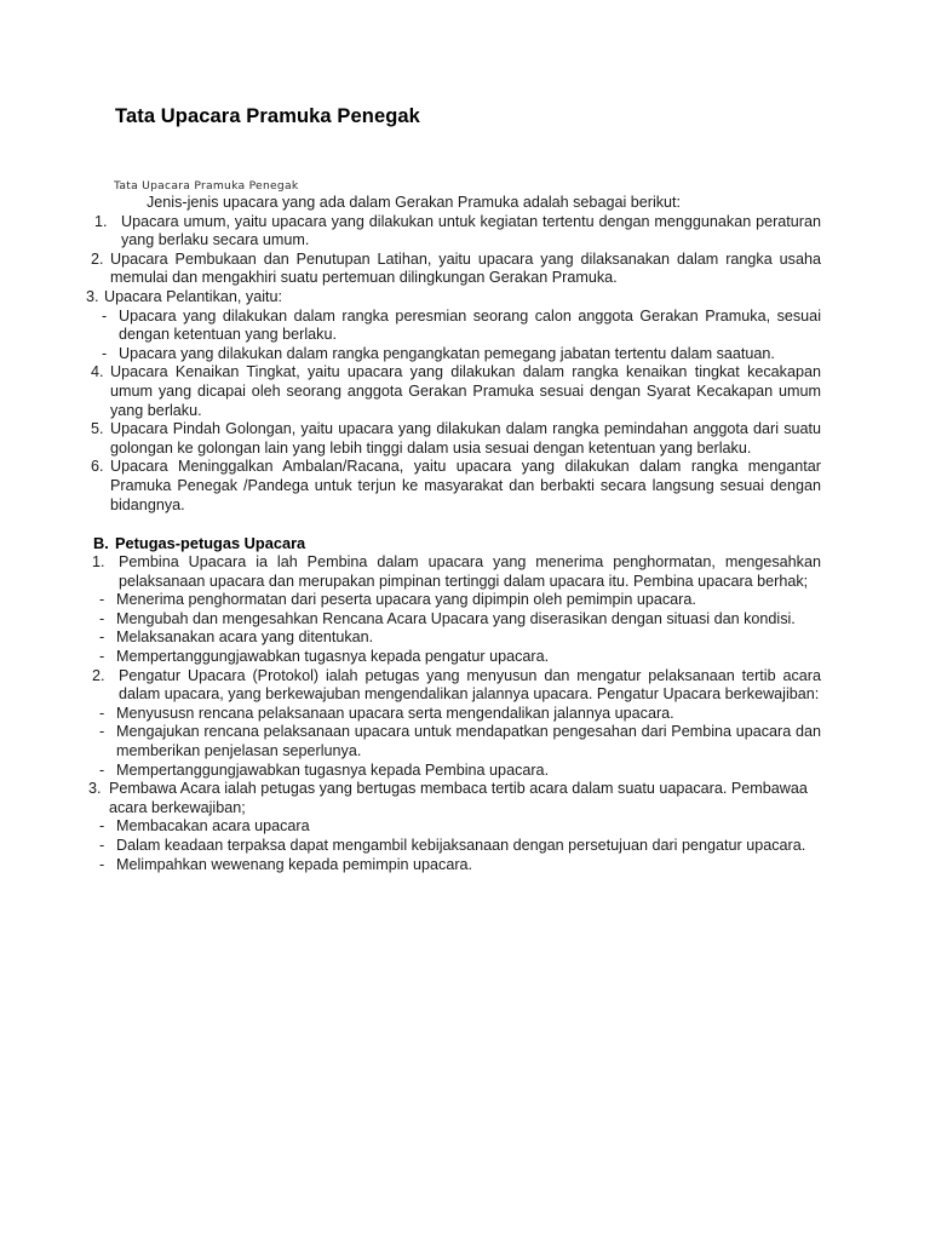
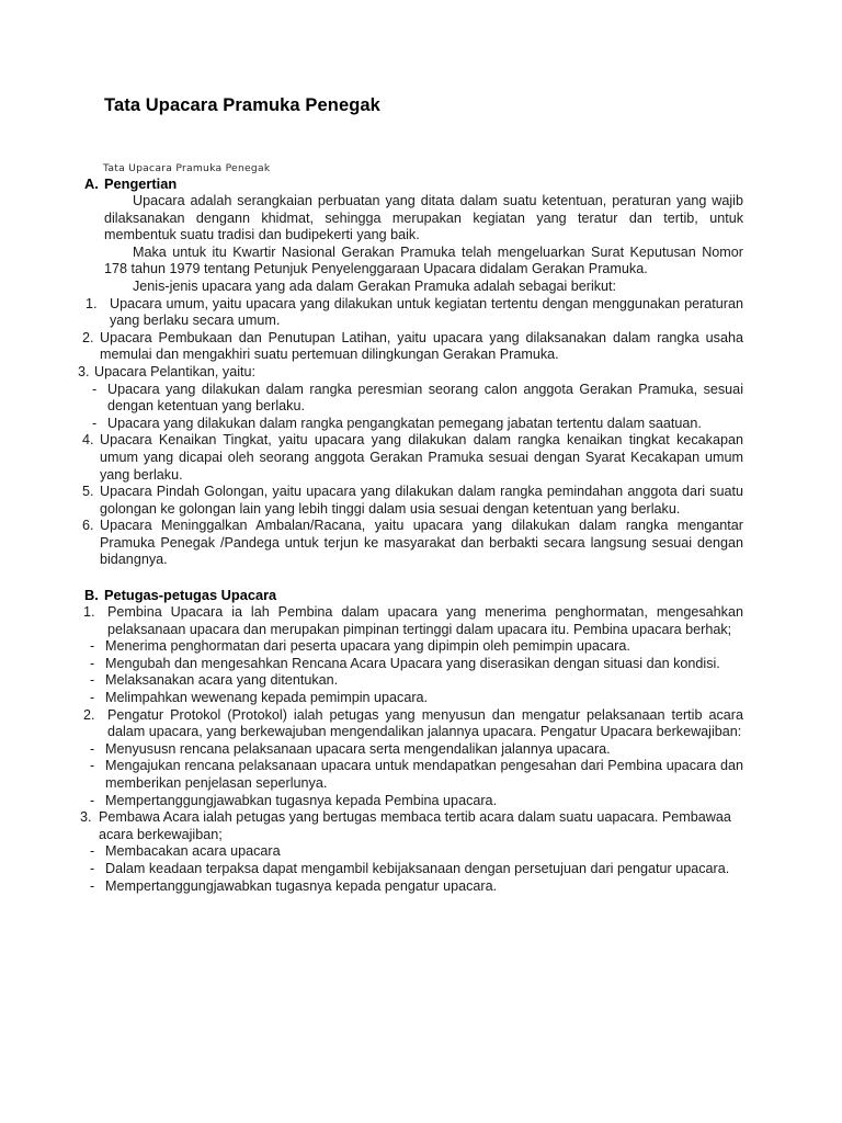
  Tata Upacara Pramuka Penegak
  Tata Upacara Pramuka Penegak
+ A. Pengertian
+ Upacara adalah serangkaian perbuatan yang ditata dalam suatu ketentuan, peraturan yang wajib dilaksanakan dengann khidmat, sehingga merupakan kegiatan yang teratur dan tertib, untuk membentuk suatu tradisi dan budipekerti yang baik.
+ Maka untuk itu Kwartir Nasional Gerakan Pramuka telah mengeluarkan Surat Keputusan Nomor 178 tahun 1979 tentang Petunjuk Penyelenggaraan Upacara didalam Gerakan Pramuka.
  Jenis-jenis upacara yang ada dalam Gerakan Pramuka adalah sebagai berikut:
  1.
  Upacara umum, yaitu upacara yang dilakukan untuk kegiatan tertentu dengan menggunakan peraturan yang berlaku secara umum.
  2.
  Upacara Pembukaan dan Penutupan Latihan, yaitu upacara yang dilaksanakan dalam rangka usaha memulai dan mengakhiri suatu pertemuan dilingkungan Gerakan Pramuka.
  3.
  Upacara Pelantikan, yaitu:
  -
  Upacara yang dilakukan dalam rangka peresmian seorang calon anggota Gerakan Pramuka, sesuai dengan ketentuan yang berlaku.
  -
  Upacara yang dilakukan dalam rangka pengangkatan pemegang jabatan tertentu dalam saatuan.
  4.
  Upacara Kenaikan Tingkat, yaitu upacara yang dilakukan dalam rangka kenaikan tingkat kecakapan umum yang dicapai oleh seorang anggota Gerakan Pramuka sesuai dengan Syarat Kecakapan umum yang berlaku.
  5.
  Upacara Pindah Golongan, yaitu upacara yang dilakukan dalam rangka pemindahan anggota dari suatu golongan ke golongan lain yang lebih tinggi dalam usia sesuai dengan ketentuan yang berlaku.
  6.
  Upacara Meninggalkan Ambalan/Racana, yaitu upacara yang dilakukan dalam rangka mengantar Pramuka Penegak /Pandega untuk terjun ke masyarakat dan berbakti secara langsung sesuai dengan bidangnya.
  B. Petugas-petugas Upacara
  1.
  Pembina Upacara ia lah Pembina dalam upacara yang menerima penghormatan, mengesahkan pelaksanaan upacara dan merupakan pimpinan tertinggi dalam upacara itu. Pembina upacara berhak;
  -
  Menerima penghormatan dari peserta upacara yang dipimpin oleh pemimpin upacara.
  -
  Mengubah dan mengesahkan Rencana Acara Upacara yang diserasikan dengan situasi dan kondisi.
  -
  Melaksanakan acara yang ditentukan.
  -
- Mempertanggungjawabkan tugasnya kepada pengatur upacara.
+ Melimpahkan wewenang kepada pemimpin upacara.
  2.
- Pengatur Upacara (Protokol) ialah petugas yang menyusun dan mengatur pelaksanaan tertib acara dalam upacara, yang berkewajuban mengendalikan jalannya upacara. Pengatur Upacara berkewajiban:
+ Pengatur Protokol (Protokol) ialah petugas yang menyusun dan mengatur pelaksanaan tertib acara dalam upacara, yang berkewajuban mengendalikan jalannya upacara. Pengatur Upacara berkewajiban:
  -
  Menyususn rencana pelaksanaan upacara serta mengendalikan jalannya upacara.
  -
  Mengajukan rencana pelaksanaan upacara untuk mendapatkan pengesahan dari Pembina upacara dan memberikan penjelasan seperlunya.
  -
  Mempertanggungjawabkan tugasnya kepada Pembina upacara.
  3.
  Pembawa Acara ialah petugas yang bertugas membaca tertib acara dalam suatu uapacara. Pembawaa acara berkewajiban;
  -
  Membacakan acara upacara
  -
  Dalam keadaan terpaksa dapat mengambil kebijaksanaan dengan persetujuan dari pengatur upacara.
  -
- Melimpahkan wewenang kepada pemimpin upacara.
+ Mempertanggungjawabkan tugasnya kepada pengatur upacara.
